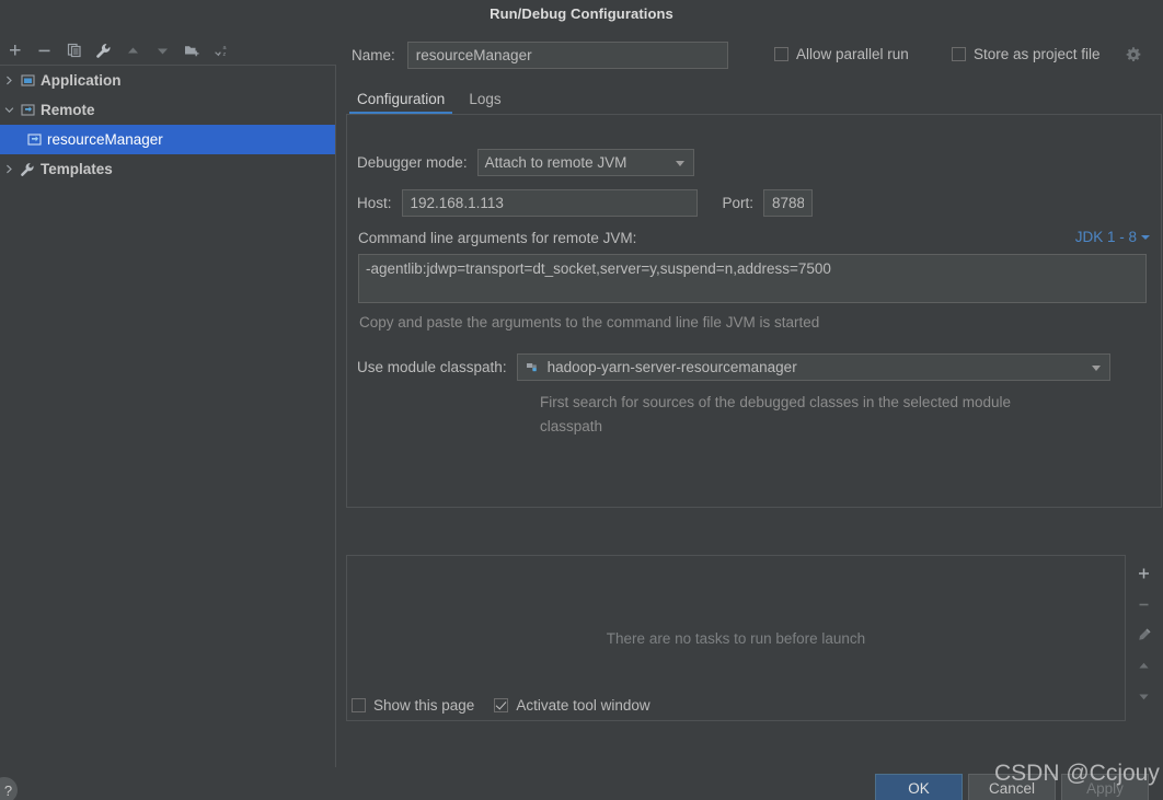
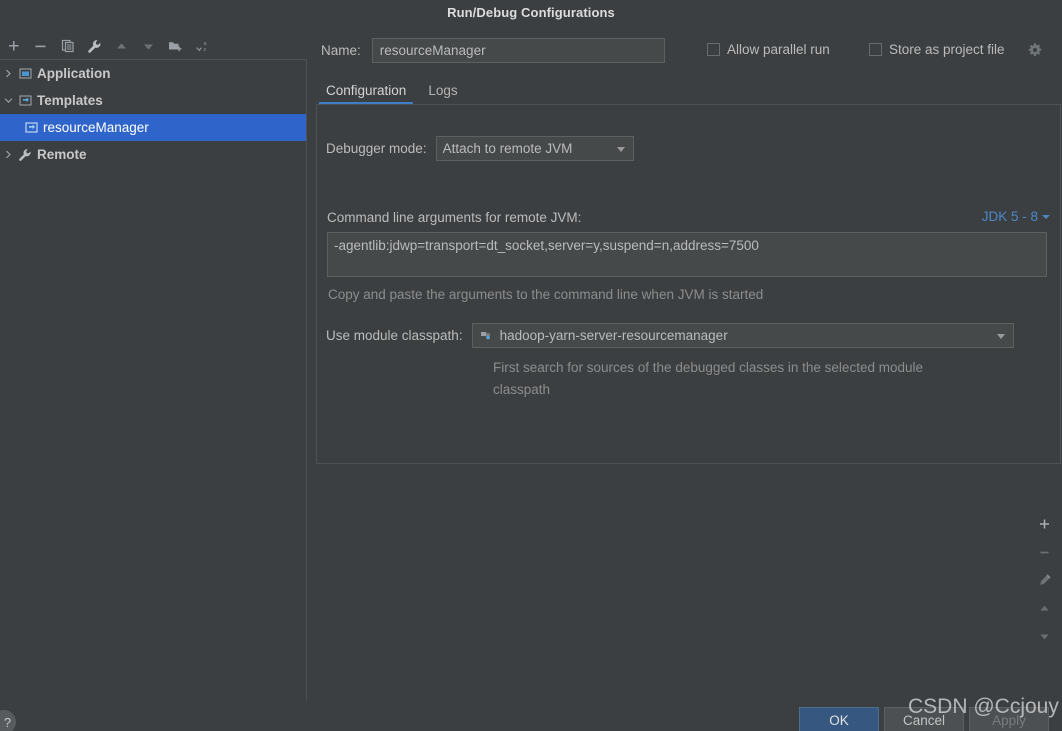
  Run/Debug Configurations
  Application
- Remote
+ Templates
  resourceManager
- Templates
+ Remote
  Name:
  resourceManager
  Allow parallel run
  Store as project file
  Configuration
  Logs
  Debugger mode:
  Attach to remote JVM
- Host:
- 192.168.1.113
- Port:
- 8788
  Command line arguments for remote JVM:
- JDK 1 - 8
+ JDK 5 - 8
  -agentlib:jdwp=transport=dt_socket,server=y,suspend=n,address=7500
- Copy and paste the arguments to the command line file JVM is started
+ Copy and paste the arguments to the command line when JVM is started
  Use module classpath:
  hadoop-yarn-server-resourcemanager
  First search for sources of the debugged classes in the selected module classpath
- There are no tasks to run before launch
- Show this page
- Activate tool window
  ?
  OK
  Cancel
  Apply
  CSDN @Ccjouy
